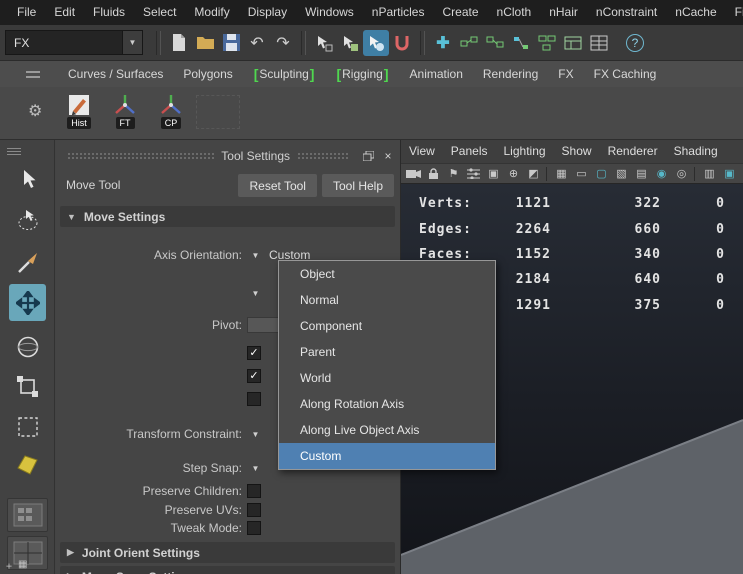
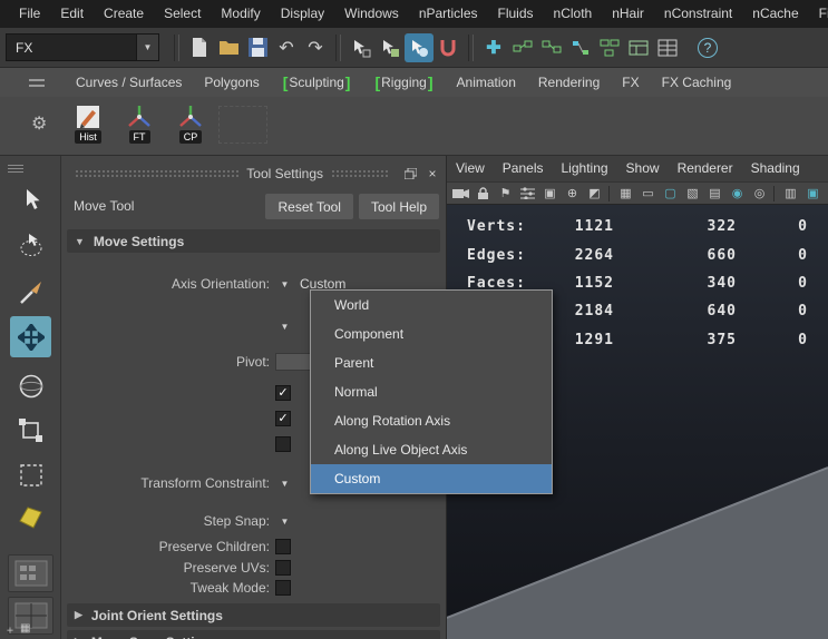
  File
  Edit
- Fluids
+ Create
  Select
  Modify
  Display
  Windows
  nParticles
- Create
+ Fluids
  nCloth
  nHair
  nConstraint
  nCache
  FX
  ▼
  ↶
  ↷
  ✚
  ?
  Curves / Surfaces
  Polygons
  [
  Sculpting
  ]
  [
  Rigging
  ]
  Animation
  Rendering
  FX
  FX Caching
  ⚙
  Hist
  FT
  CP
  ＋
  ▦
  Tool Settings
  ×
  Move Tool
  Reset Tool
  Tool Help
  ▼
  Move Settings
  Axis Orientation:
  ▼
  Custom
  ▼
  Pivot:
  ✓
  ✓
  Transform Constraint:
  ▼
  Step Snap:
  ▼
  Preserve Children:
  Preserve UVs:
  Tweak Mode:
  ▶
  Joint Orient Settings
  View
  Panels
  Lighting
  Show
  Renderer
  Shading
  ⚑
  ▣
  ⊕
  ◩
  ▦
  ▭
  ▢
  ▧
  ▤
  ◉
  ◎
  ▥
  ▣
  Verts:
  1121
  322
  0
  Edges:
  2264
  660
  0
  Faces:
  1152
  340
  0
  2184
  640
  0
  1291
  375
  0
- Object
- Normal
+ World
  Component
  Parent
- World
+ Normal
  Along Rotation Axis
  Along Live Object Axis
  Custom
